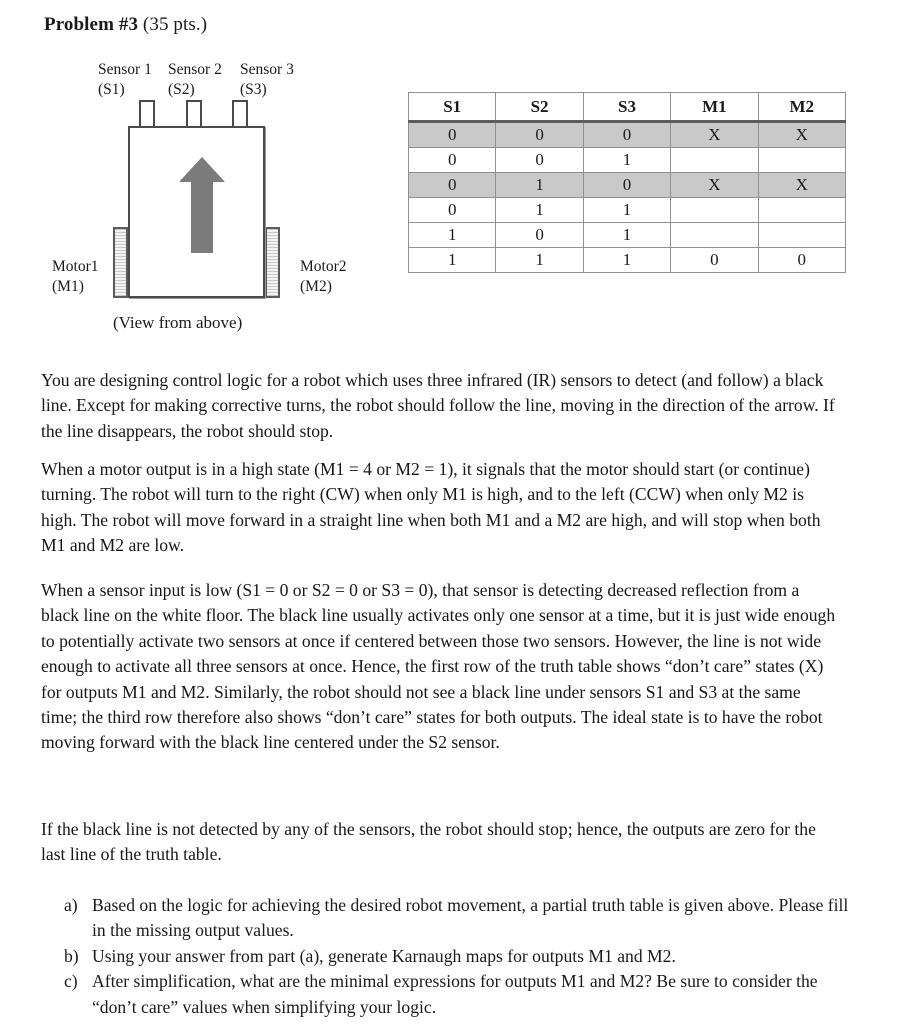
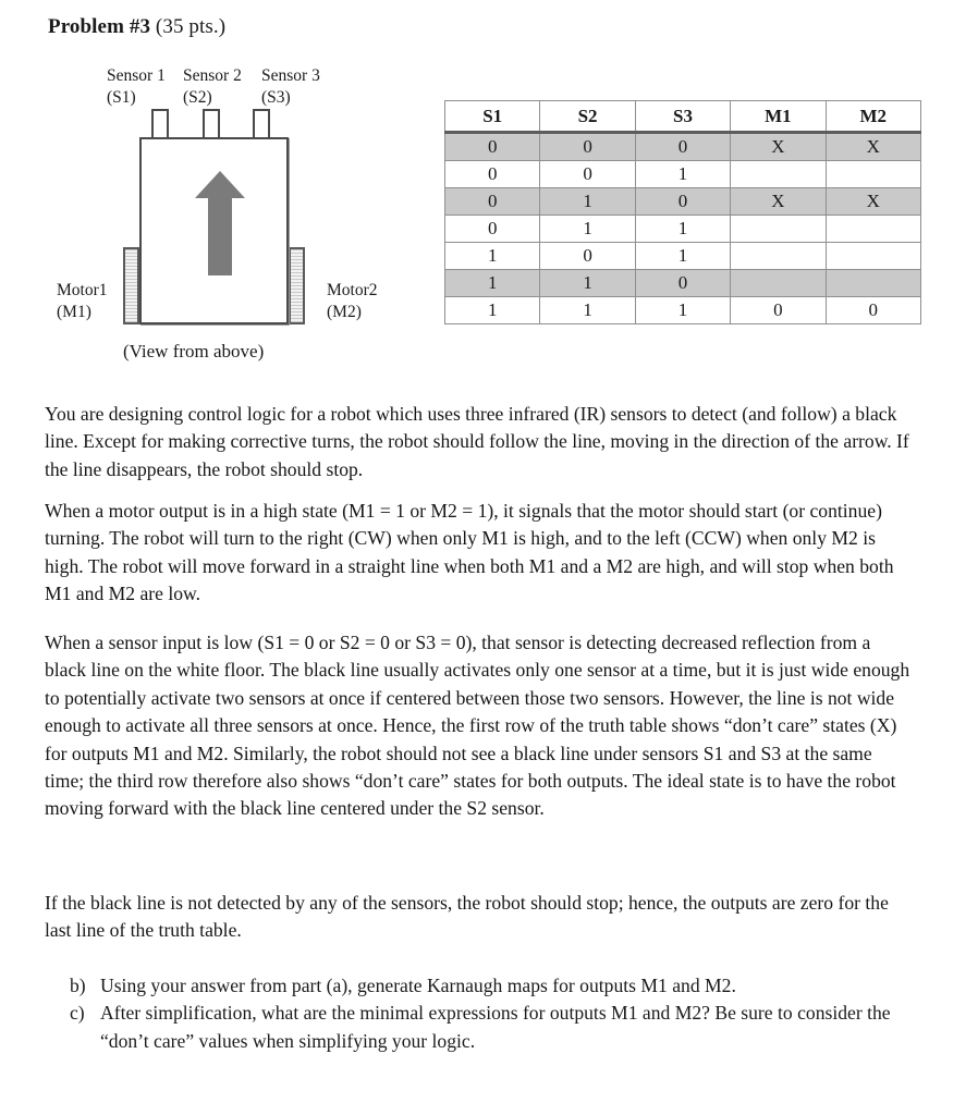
  Problem #3 (35 pts.)
  Sensor 1
  (S1)
  Sensor 2
  (S2)
  Sensor 3
  (S3)
  Motor1
  (M1)
  Motor2
  (M2)
  (View from above)
  S1	S2	S3	M1	M2
  0	0	0	X	X
  0	0	1
  0	1	0	X	X
  0	1	1
  1	0	1
+ 1	1	0
  1	1	1	0	0
  You are designing control logic for a robot which uses three infrared (IR) sensors to detect (and follow) a black line. Except for making corrective turns, the robot should follow the line, moving in the direction of the arrow. If the line disappears, the robot should stop.
- When a motor output is in a high state (M1 = 4 or M2 = 1), it signals that the motor should start (or continue) turning. The robot will turn to the right (CW) when only M1 is high, and to the left (CCW) when only M2 is high. The robot will move forward in a straight line when both M1 and a M2 are high, and will stop when both M1 and M2 are low.
+ When a motor output is in a high state (M1 = 1 or M2 = 1), it signals that the motor should start (or continue) turning. The robot will turn to the right (CW) when only M1 is high, and to the left (CCW) when only M2 is high. The robot will move forward in a straight line when both M1 and a M2 are high, and will stop when both M1 and M2 are low.
  When a sensor input is low (S1 = 0 or S2 = 0 or S3 = 0), that sensor is detecting decreased reflection from a black line on the white floor. The black line usually activates only one sensor at a time, but it is just wide enough to potentially activate two sensors at once if centered between those two sensors. However, the line is not wide enough to activate all three sensors at once. Hence, the first row of the truth table shows “don’t care” states (X) for outputs M1 and M2. Similarly, the robot should not see a black line under sensors S1 and S3 at the same time; the third row therefore also shows “don’t care” states for both outputs. The ideal state is to have the robot moving forward with the black line centered under the S2 sensor.
  If the black line is not detected by any of the sensors, the robot should stop; hence, the outputs are zero for the last line of the truth table.
- a)
- Based on the logic for achieving the desired robot movement, a partial truth table is given above. Please fill in the missing output values.
  b)
  Using your answer from part (a), generate Karnaugh maps for outputs M1 and M2.
  c)
  After simplification, what are the minimal expressions for outputs M1 and M2? Be sure to consider the “don’t care” values when simplifying your logic.
